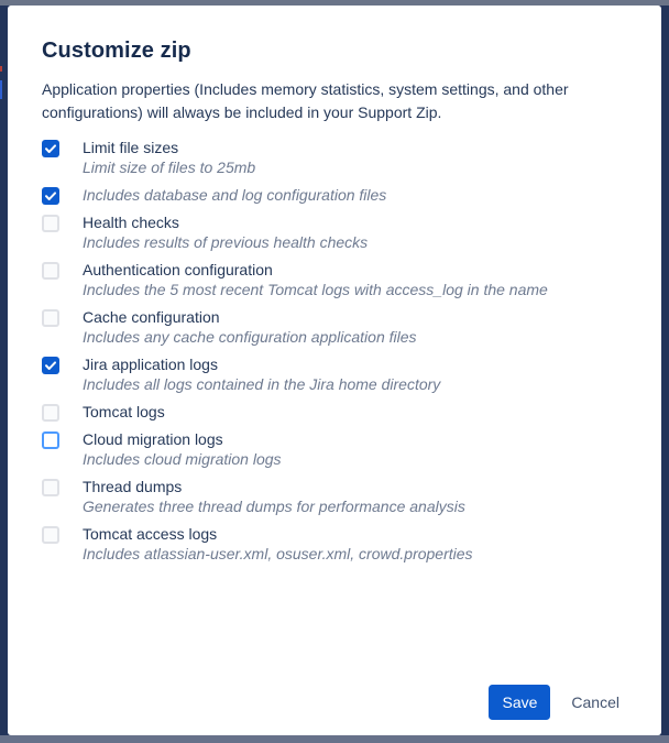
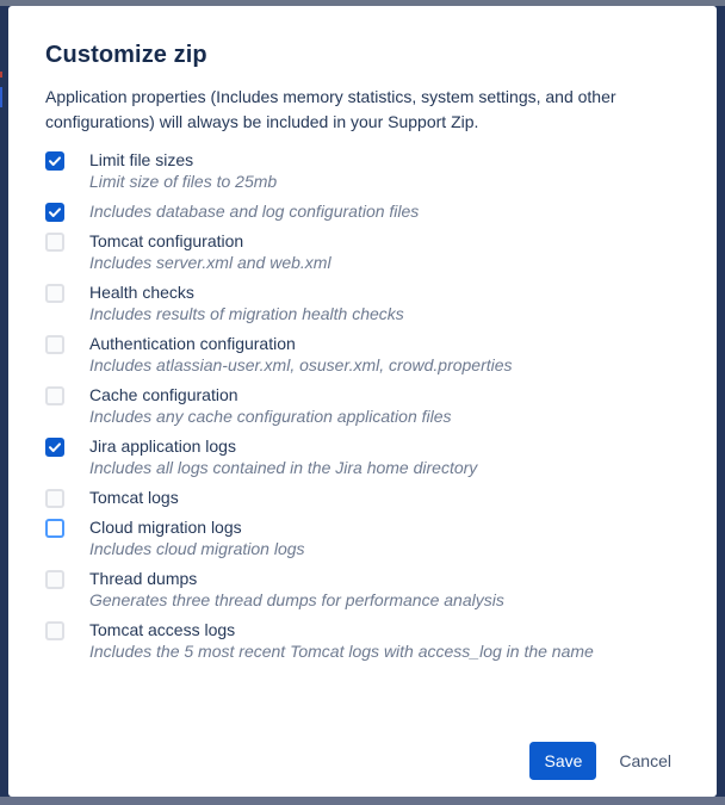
  Customize zip
  Application properties (Includes memory statistics, system settings, and other configurations) will always be included in your Support Zip.
  Limit file sizes
  Limit size of files to 25mb
  Includes database and log configuration files
+ Tomcat configuration
+ Includes server.xml and web.xml
  Health checks
- Includes results of previous health checks
+ Includes results of migration health checks
  Authentication configuration
- Includes the 5 most recent Tomcat logs with access_log in the name
+ Includes atlassian-user.xml, osuser.xml, crowd.properties
  Cache configuration
  Includes any cache configuration application files
  Jira application logs
  Includes all logs contained in the Jira home directory
  Tomcat logs
  Cloud migration logs
  Includes cloud migration logs
  Thread dumps
  Generates three thread dumps for performance analysis
  Tomcat access logs
- Includes atlassian-user.xml, osuser.xml, crowd.properties
+ Includes the 5 most recent Tomcat logs with access_log in the name
  Save
  Cancel
